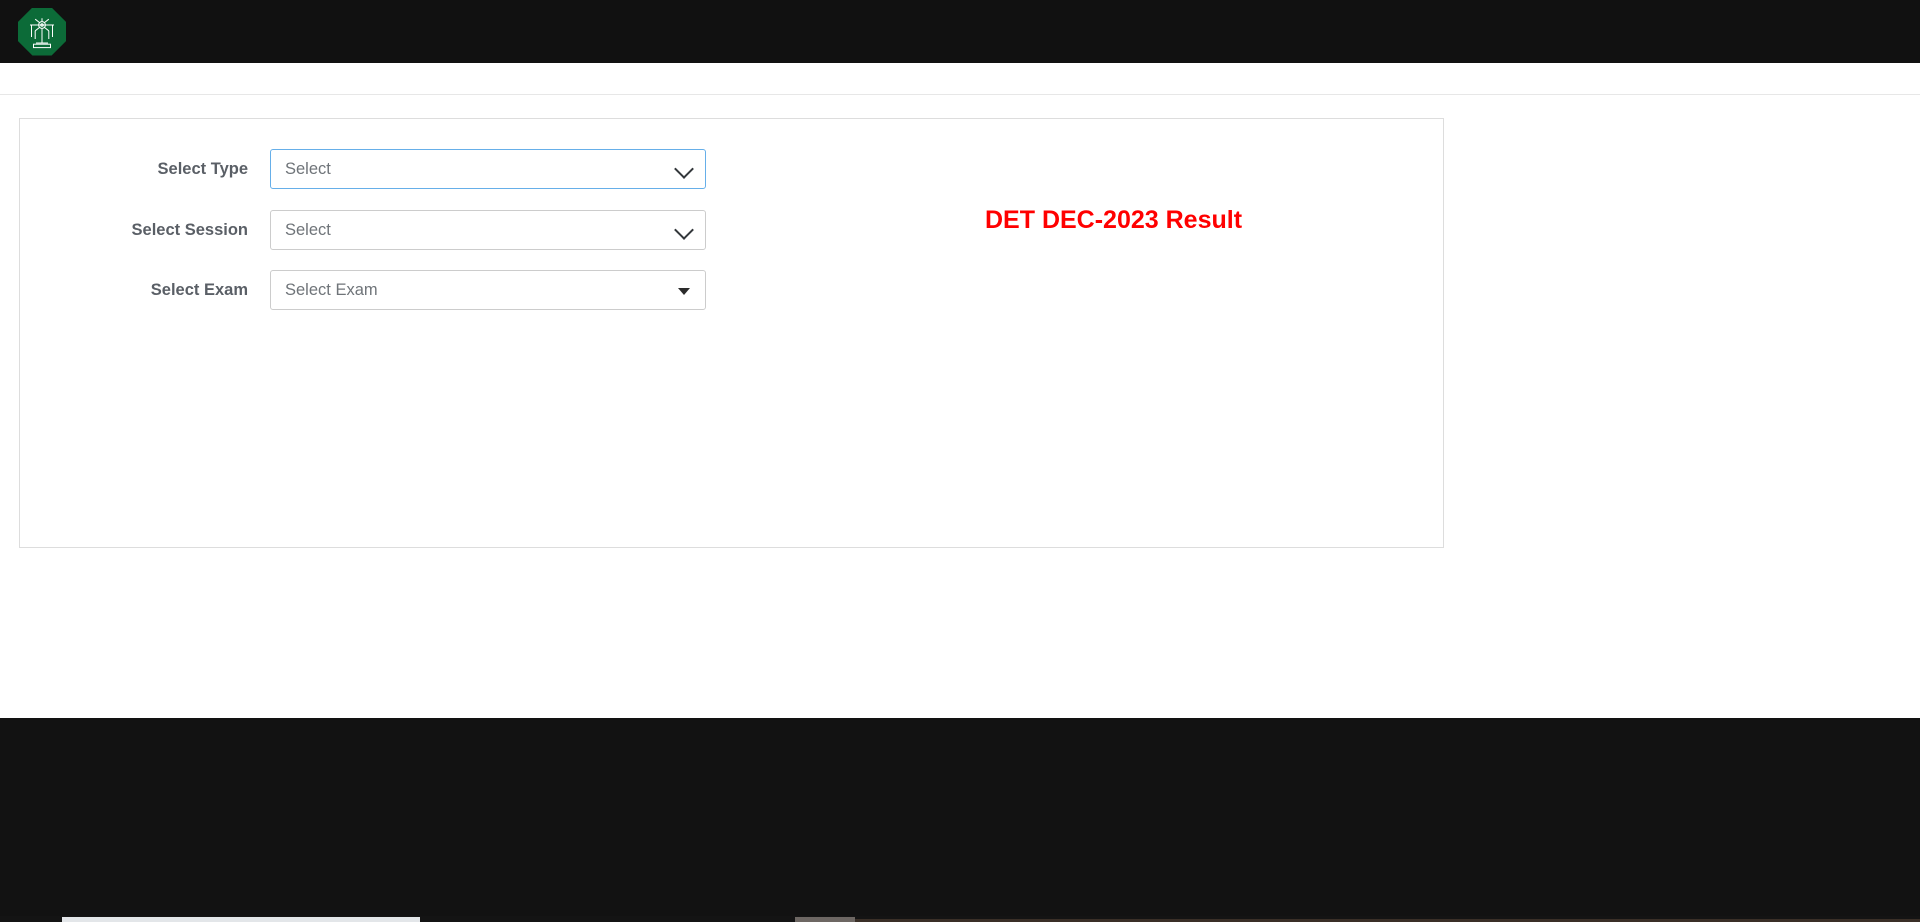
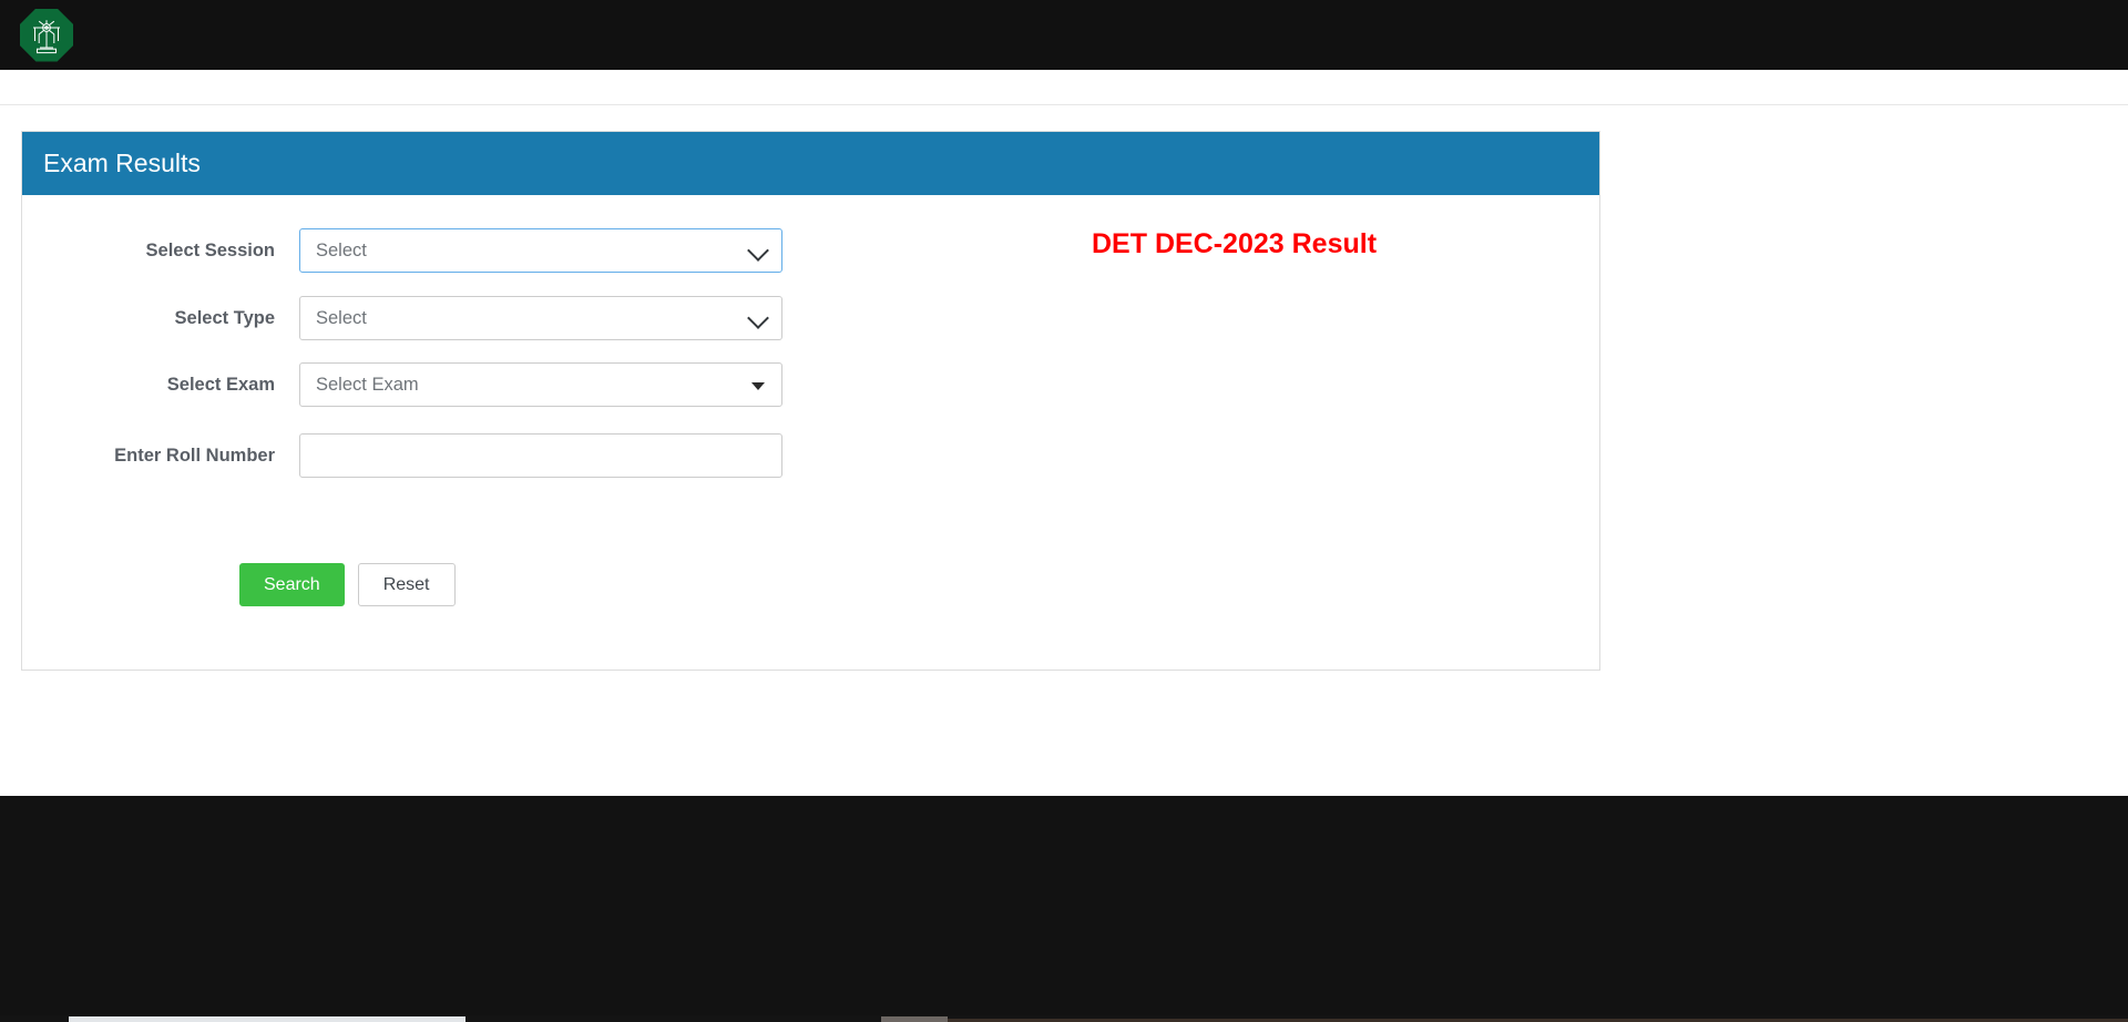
+ Exam Results
- Select Type
+ Select Session
  Select
- Select Session
+ Select Type
  Select
  Select Exam
  Select Exam
+ Enter Roll Number
+ Search
+ Reset
  DET DEC-2023 Result
